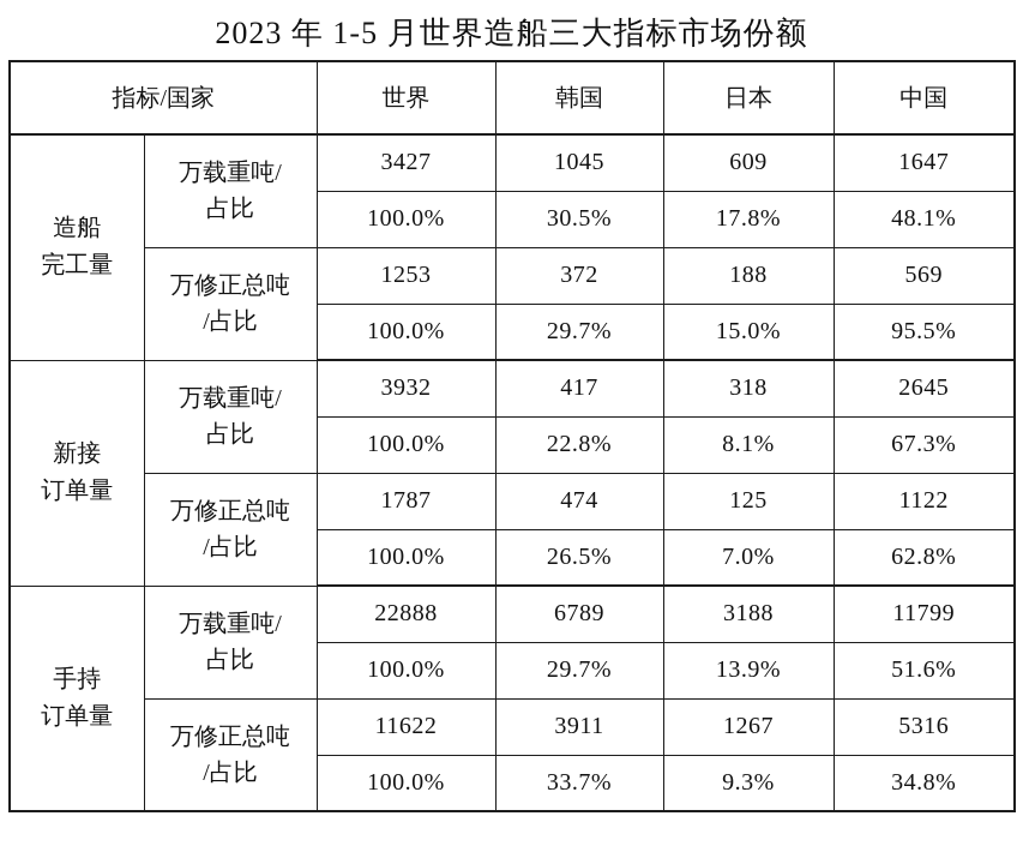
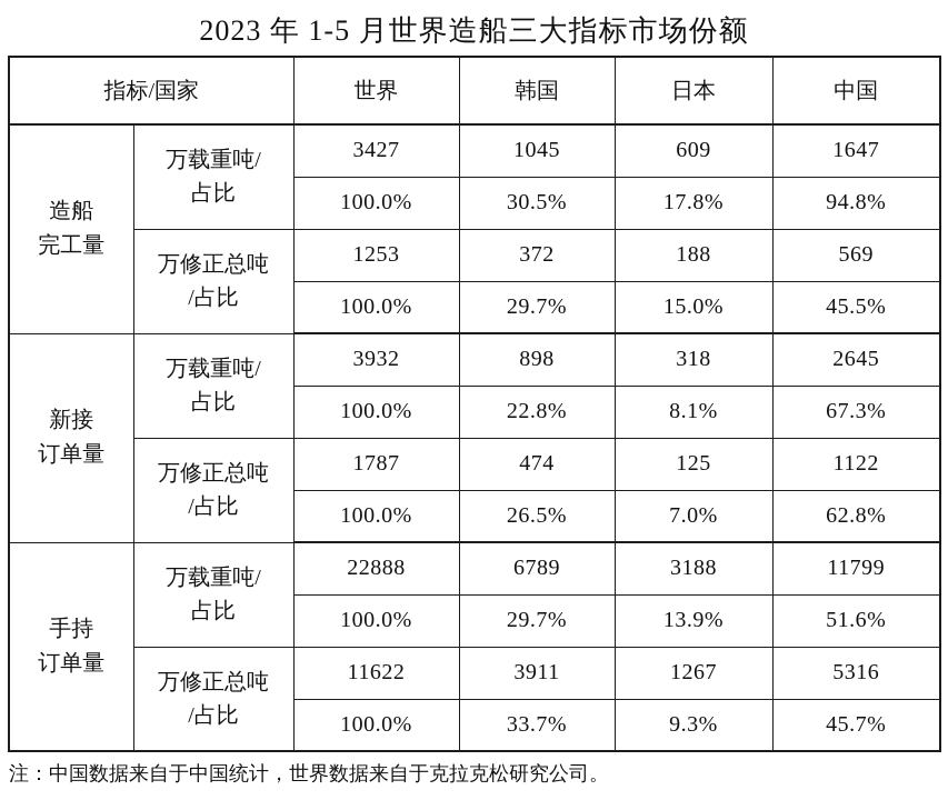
  2023 年 1-5 月世界造船三大指标市场份额
  指标/国家	世界	韩国	日本	中国
  造船 完工量	万载重吨/ 占比	3427	1045	609	1647
- 100.0%	30.5%	17.8%	48.1%
+ 100.0%	30.5%	17.8%	94.8%
  万修正总吨 /占比	1253	372	188	569
- 100.0%	29.7%	15.0%	95.5%
+ 100.0%	29.7%	15.0%	45.5%
- 新接 订单量	万载重吨/ 占比	3932	417	318	2645
+ 新接 订单量	万载重吨/ 占比	3932	898	318	2645
  100.0%	22.8%	8.1%	67.3%
  万修正总吨 /占比	1787	474	125	1122
  100.0%	26.5%	7.0%	62.8%
  手持 订单量	万载重吨/ 占比	22888	6789	3188	11799
  100.0%	29.7%	13.9%	51.6%
  万修正总吨 /占比	11622	3911	1267	5316
- 100.0%	33.7%	9.3%	34.8%
+ 100.0%	33.7%	9.3%	45.7%
+ 注：中国数据来自于中国统计，世界数据来自于克拉克松研究公司。
